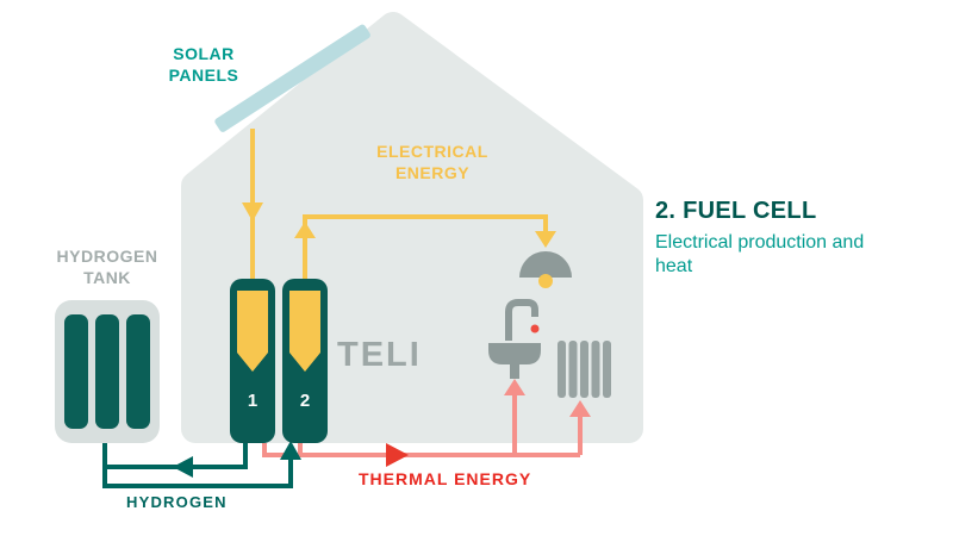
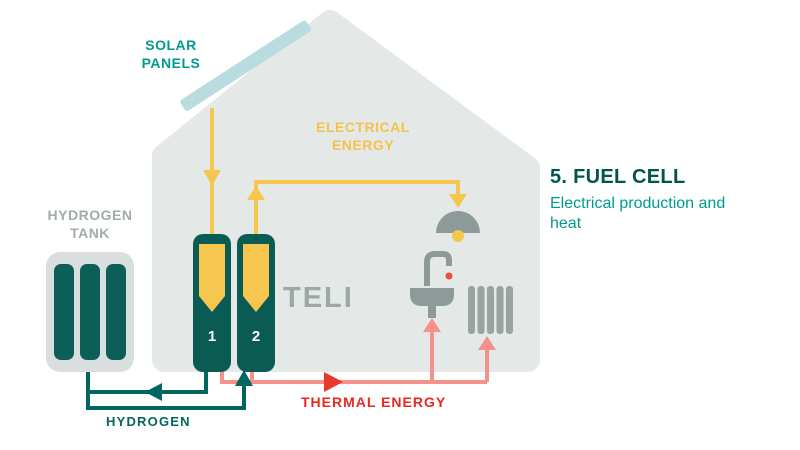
  SOLAR PANELS
  ELECTRICAL ENERGY
  HYDROGEN TANK
  TELI
  THERMAL ENERGY
  HYDROGEN
  1
  2
- 2. FUEL CELL
+ 5. FUEL CELL
  Electrical production and heat
